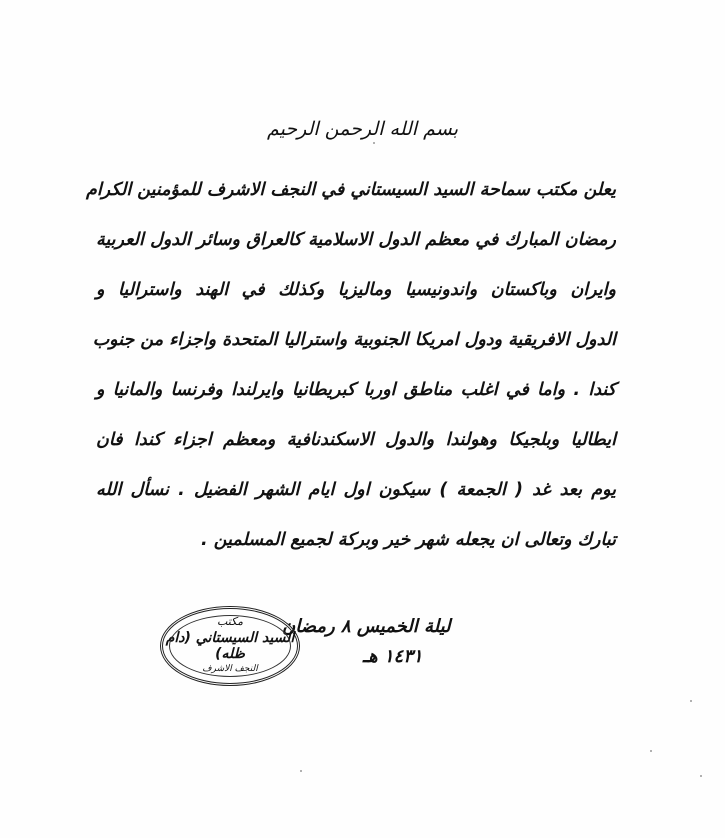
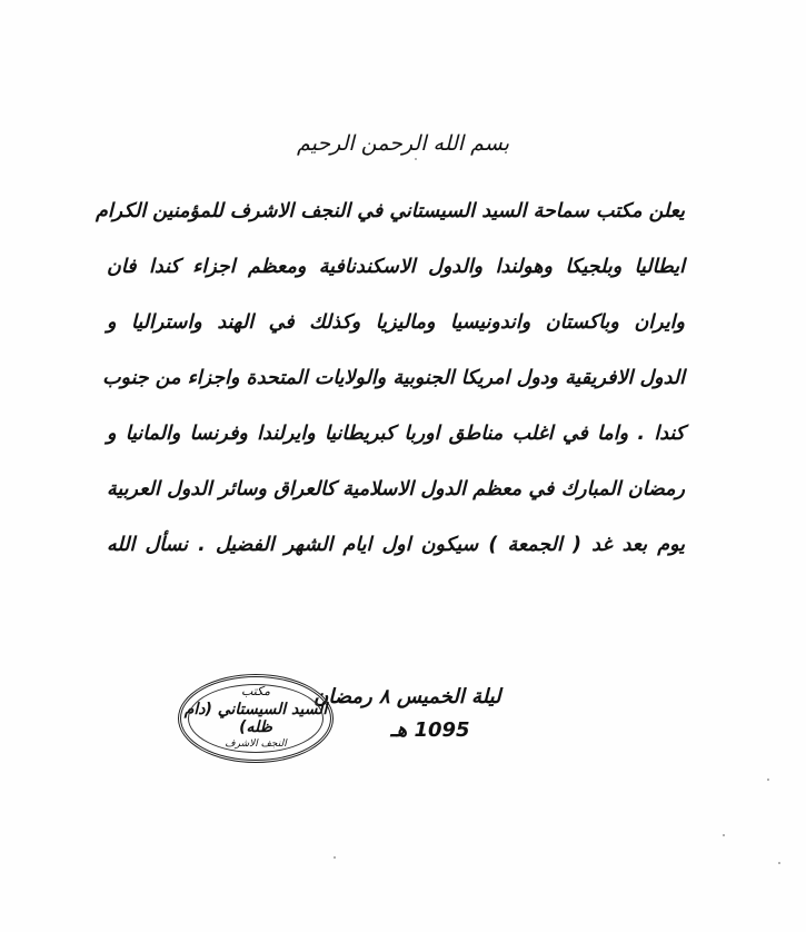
  بسم الله الرحمن الرحيم
  يعلن مكتب سماحة السيد السيستاني في النجف الاشرف للمؤمنين الكرام
- رمضان المبارك في معظم الدول الاسلامية كالعراق وسائر الدول العربية
+ ايطاليا وبلجيكا وهولندا والدول الاسكندنافية ومعظم اجزاء كندا فان
  وايران وباكستان واندونيسيا وماليزيا وكذلك في الهند واستراليا و
- الدول الافريقية ودول امريكا الجنوبية واستراليا المتحدة واجزاء من جنوب
+ الدول الافريقية ودول امريكا الجنوبية والولايات المتحدة واجزاء من جنوب
  كندا . واما في اغلب مناطق اوربا كبريطانيا وايرلندا وفرنسا والمانيا و
- ايطاليا وبلجيكا وهولندا والدول الاسكندنافية ومعظم اجزاء كندا فان
+ رمضان المبارك في معظم الدول الاسلامية كالعراق وسائر الدول العربية
  يوم بعد غد ( الجمعة ) سيكون اول ايام الشهر الفضيل . نسأل الله
- تبارك وتعالى ان يجعله شهر خير وبركة لجميع المسلمين .
  ليلة الخميس ٨ رمضان
- ١٤٣١ هـ
+ 1095 هـ
  مكتب
  السيد السيستاني (دام ظله)
  النجف الاشرف
